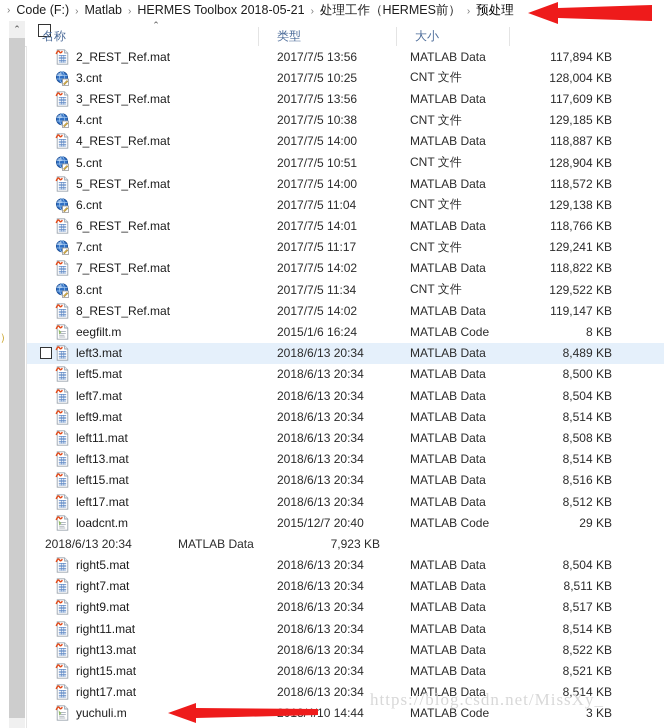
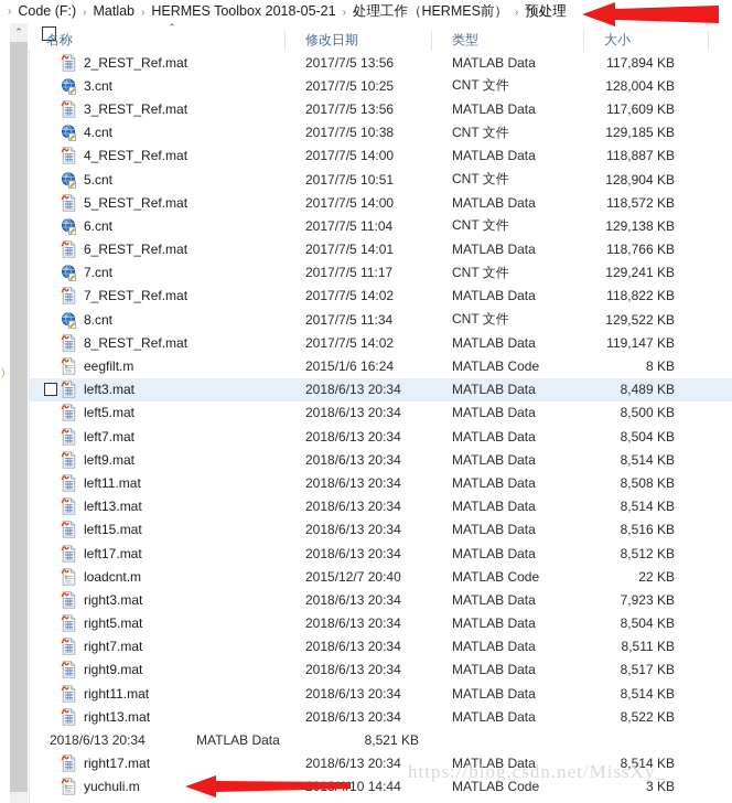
  ›
  Code (F:) › Matlab › HERMES Toolbox 2018-05-21 › 处理工作（HERMES前） › 预处理
  ⌃
  名称
+ 修改日期
  类型
  大小
  ）
  ⌃
  2_REST_Ref.mat
  2017/7/5 13:56
  MATLAB Data
  117,894 KB
  3.cnt
  2017/7/5 10:25
  CNT 文件
  128,004 KB
  3_REST_Ref.mat
  2017/7/5 13:56
  MATLAB Data
  117,609 KB
  4.cnt
  2017/7/5 10:38
  CNT 文件
  129,185 KB
  4_REST_Ref.mat
  2017/7/5 14:00
  MATLAB Data
  118,887 KB
  5.cnt
  2017/7/5 10:51
  CNT 文件
  128,904 KB
  5_REST_Ref.mat
  2017/7/5 14:00
  MATLAB Data
  118,572 KB
  6.cnt
  2017/7/5 11:04
  CNT 文件
  129,138 KB
  6_REST_Ref.mat
  2017/7/5 14:01
  MATLAB Data
  118,766 KB
  7.cnt
  2017/7/5 11:17
  CNT 文件
  129,241 KB
  7_REST_Ref.mat
  2017/7/5 14:02
  MATLAB Data
  118,822 KB
  8.cnt
  2017/7/5 11:34
  CNT 文件
  129,522 KB
  8_REST_Ref.mat
  2017/7/5 14:02
  MATLAB Data
  119,147 KB
  eegfilt.m
  2015/1/6 16:24
  MATLAB Code
  8 KB
  left3.mat
  2018/6/13 20:34
  MATLAB Data
  8,489 KB
  left5.mat
  2018/6/13 20:34
  MATLAB Data
  8,500 KB
  left7.mat
  2018/6/13 20:34
  MATLAB Data
  8,504 KB
  left9.mat
  2018/6/13 20:34
  MATLAB Data
  8,514 KB
  left11.mat
  2018/6/13 20:34
  MATLAB Data
  8,508 KB
  left13.mat
  2018/6/13 20:34
  MATLAB Data
  8,514 KB
  left15.mat
  2018/6/13 20:34
  MATLAB Data
  8,516 KB
  left17.mat
  2018/6/13 20:34
  MATLAB Data
  8,512 KB
  loadcnt.m
  2015/12/7 20:40
  MATLAB Code
- 29 KB
+ 22 KB
+ right3.mat
  2018/6/13 20:34
  MATLAB Data
  7,923 KB
  right5.mat
  2018/6/13 20:34
  MATLAB Data
  8,504 KB
  right7.mat
  2018/6/13 20:34
  MATLAB Data
  8,511 KB
  right9.mat
  2018/6/13 20:34
  MATLAB Data
  8,517 KB
  right11.mat
  2018/6/13 20:34
  MATLAB Data
  8,514 KB
  right13.mat
  2018/6/13 20:34
  MATLAB Data
  8,522 KB
- right15.mat
  2018/6/13 20:34
  MATLAB Data
  8,521 KB
  right17.mat
  2018/6/13 20:34
  MATLAB Data
  8,514 KB
  yuchuli.m
  MATLAB Code
  3 KB
  https://blog.csdn.net/MissXy_
